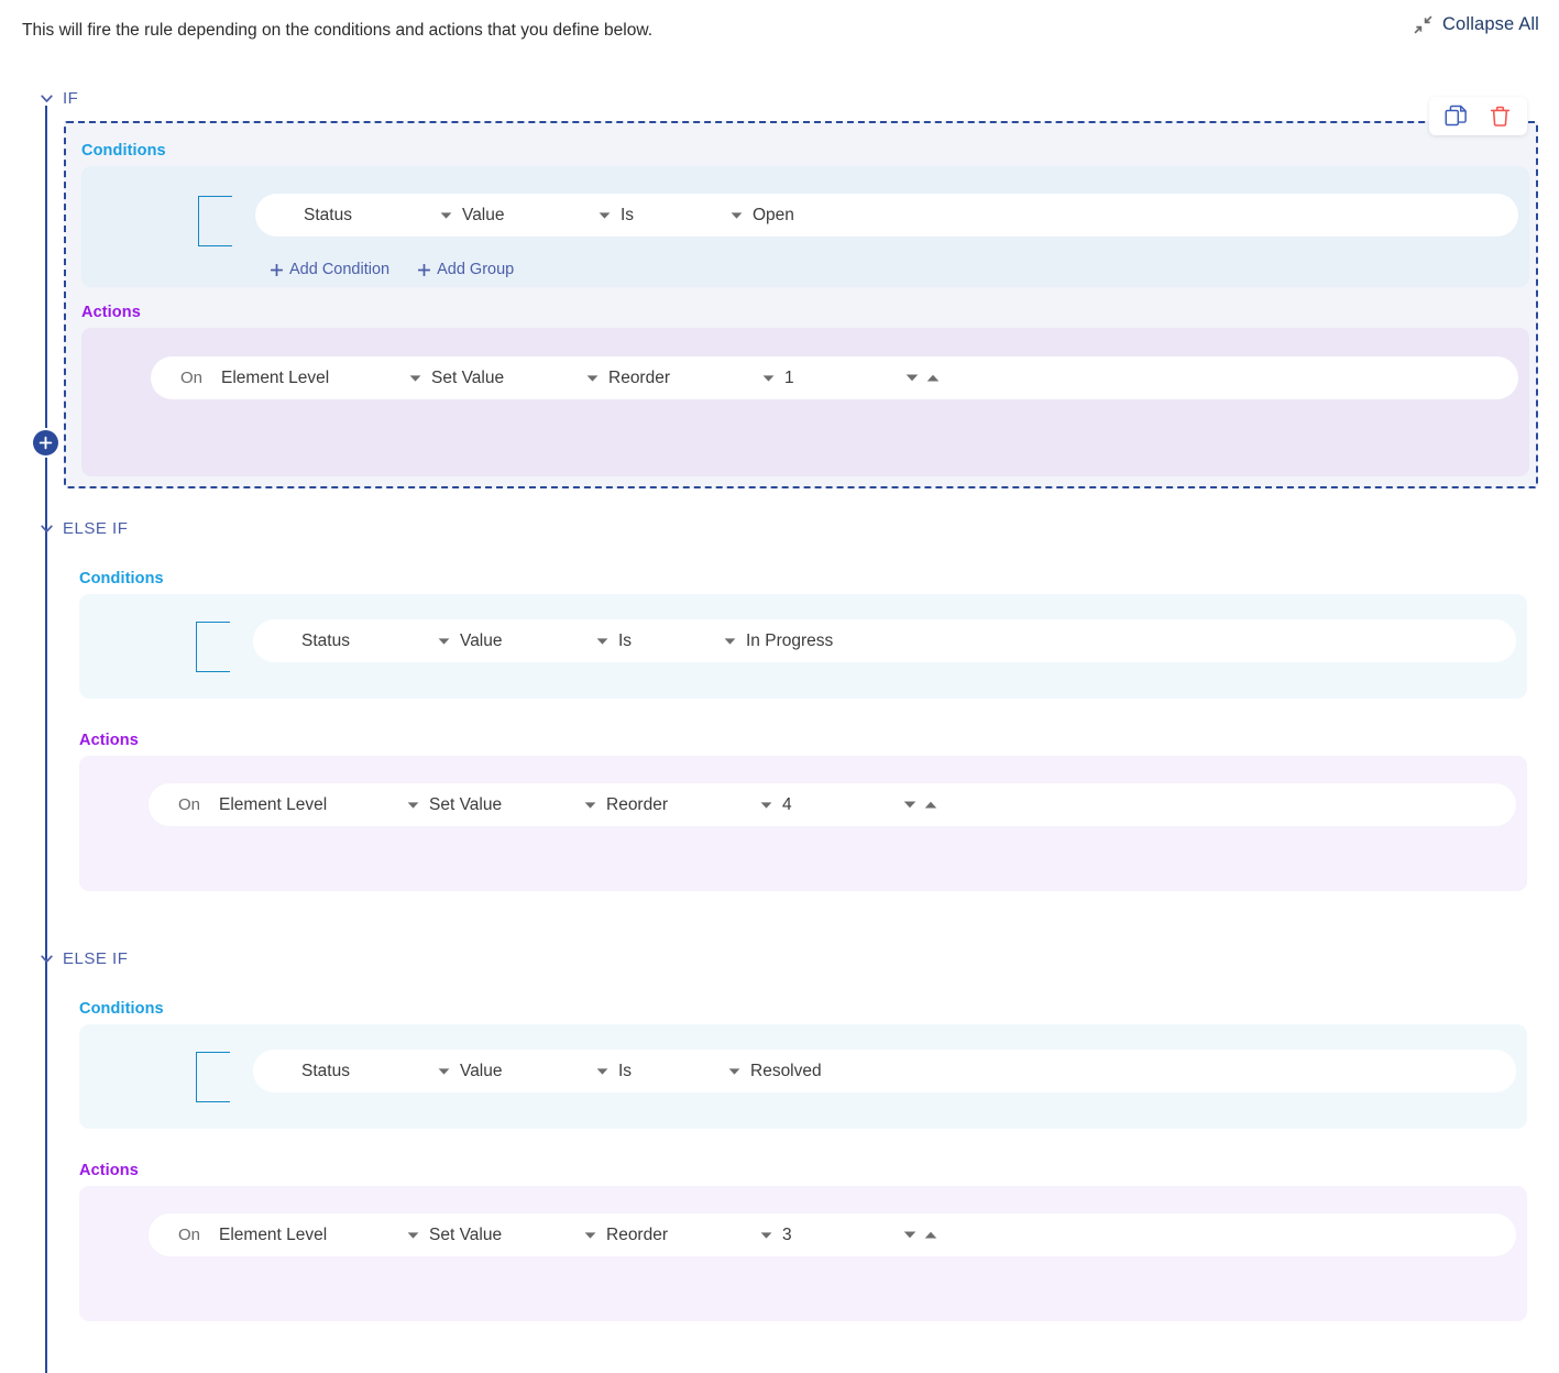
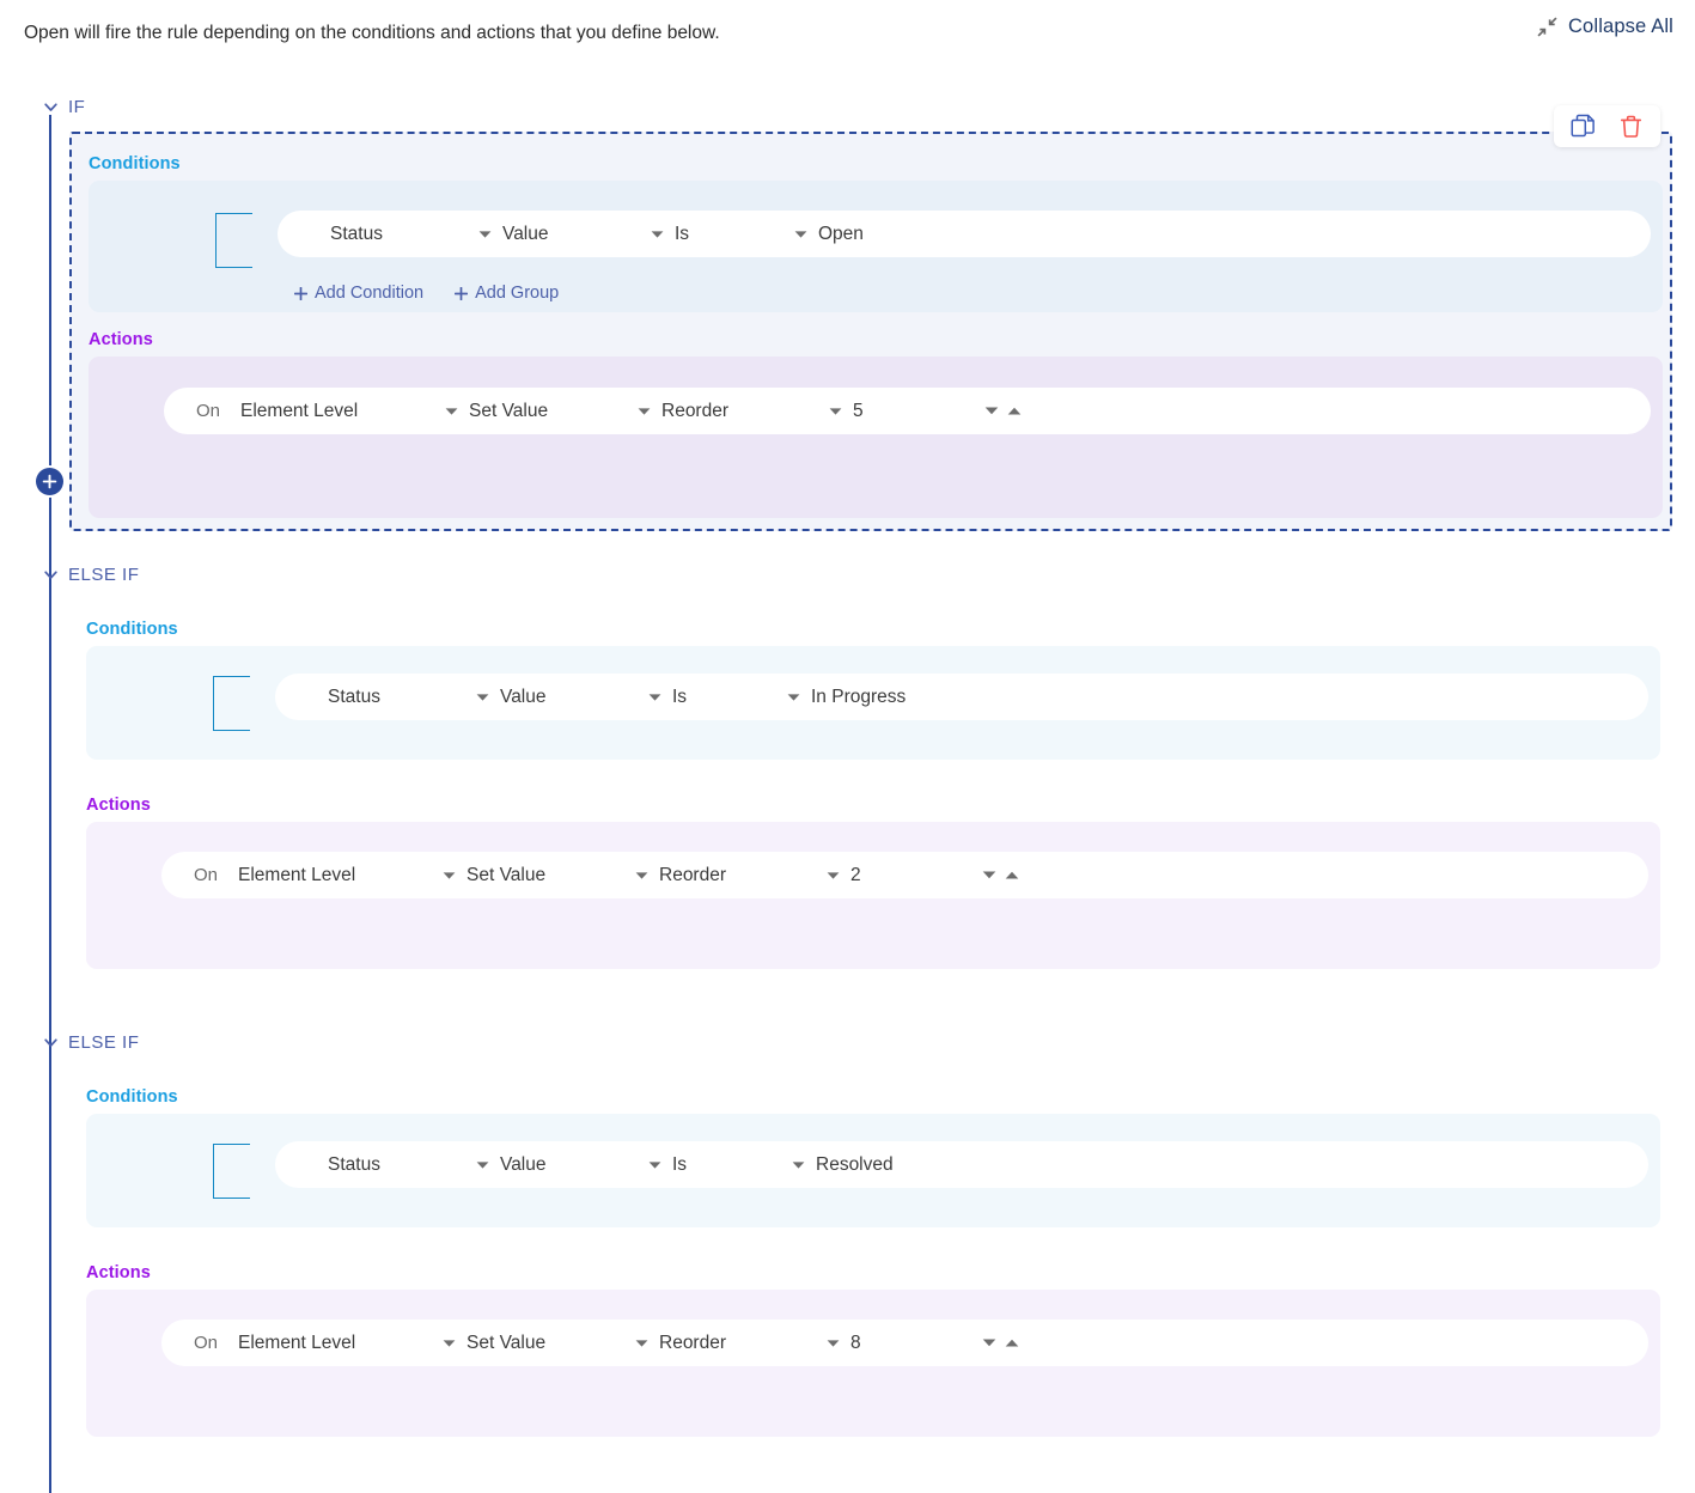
- This will fire the rule depending on the conditions and actions that you define below.
+ Open will fire the rule depending on the conditions and actions that you define below.
  Collapse All
  IF
  Conditions
  Status
  Value
  Is
  Open
  Add Condition
  Add Group
  Actions
  On
  Element Level
  Set Value
  Reorder
- 1
+ 5
  ELSE IF
  Conditions
  Status
  Value
  Is
  In Progress
  Actions
  On
  Element Level
  Set Value
  Reorder
- 4
+ 2
  ELSE IF
  Conditions
  Status
  Value
  Is
  Resolved
  Actions
  On
  Element Level
  Set Value
  Reorder
- 3
+ 8
